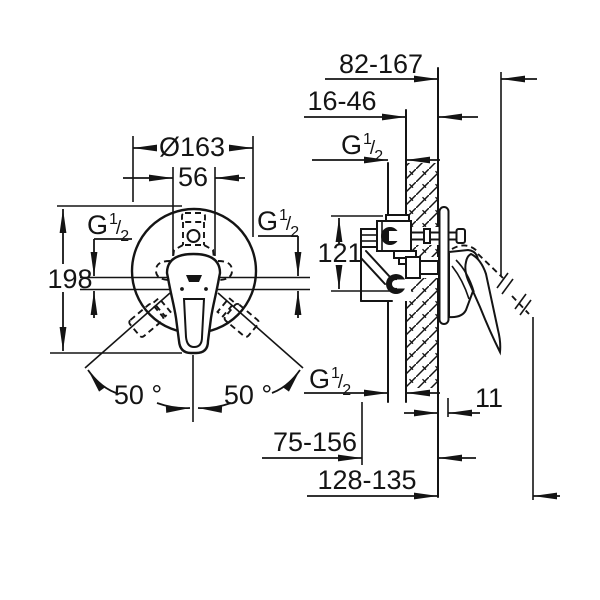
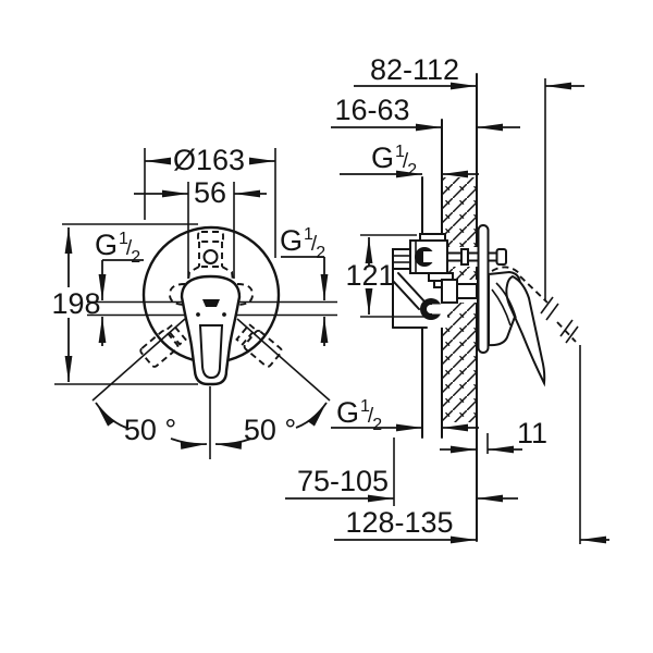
  Ø163
  56
  198
  G1 /2
  G1 /2
  50 °
  50 °
- 82-167
+ 82-112
- 16-46
+ 16-63
  G1 /2
  121
  G1 /2
  11
- 75-156
+ 75-105
  128-135
